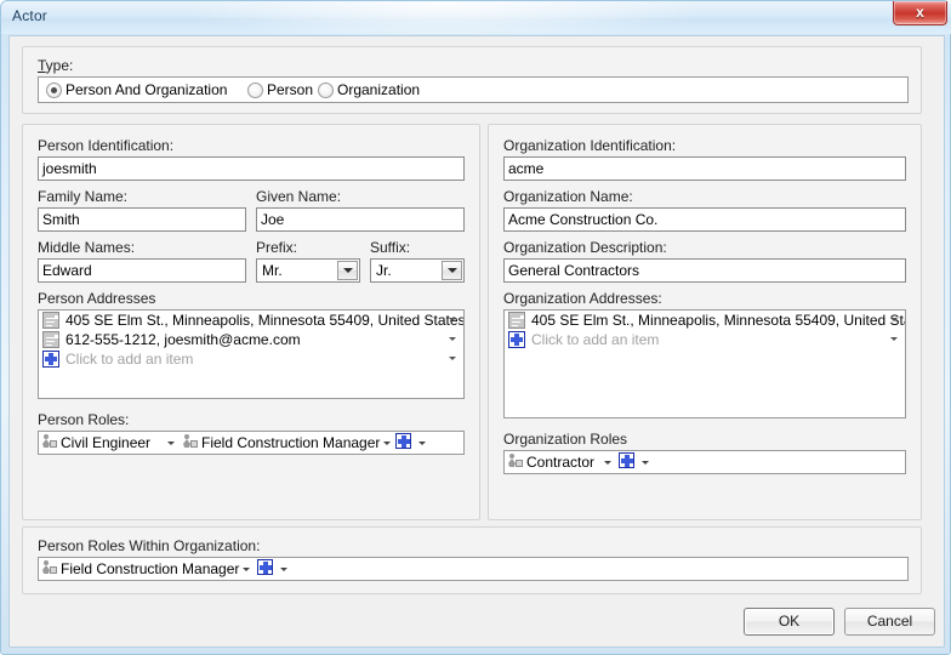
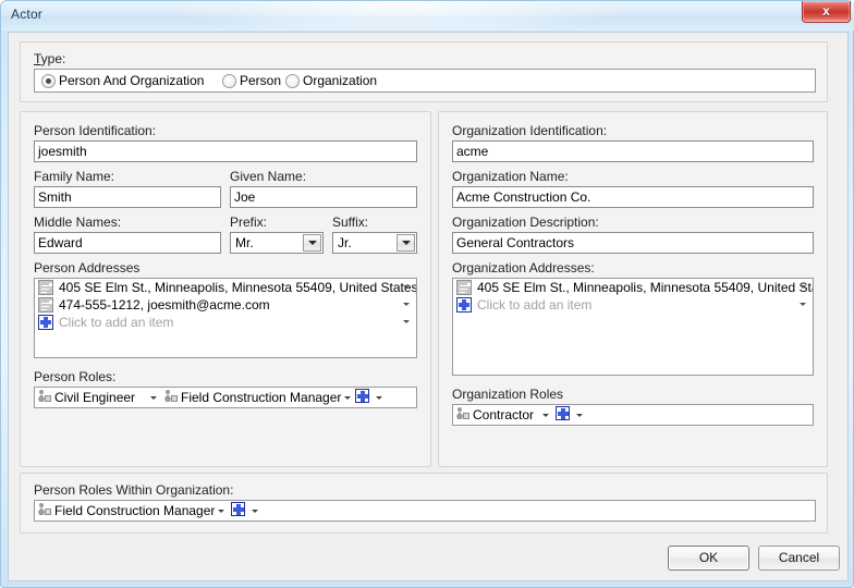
  Actor
  x
  Type:
  Person And Organization
  Person
  Organization
  Person Identification:
  joesmith
  Family Name:
  Smith
  Given Name:
  Joe
  Middle Names:
  Edward
  Prefix:
  Mr.
  Suffix:
  Jr.
  Person Addresses
  405 SE Elm St., Minneapolis, Minnesota 55409, United States
- 612-555-1212, joesmith@acme.com
+ 474-555-1212, joesmith@acme.com
  Click to add an item
  Person Roles:
  Civil Engineer
  Field Construction Manager
  Organization Identification:
  acme
  Organization Name:
  Acme Construction Co.
  Organization Description:
  General Contractors
  Organization Addresses:
  405 SE Elm St., Minneapolis, Minnesota 55409, United St
  Click to add an item
  Organization Roles
  Contractor
  Person Roles Within Organization:
  Field Construction Manager
  OK
  Cancel
